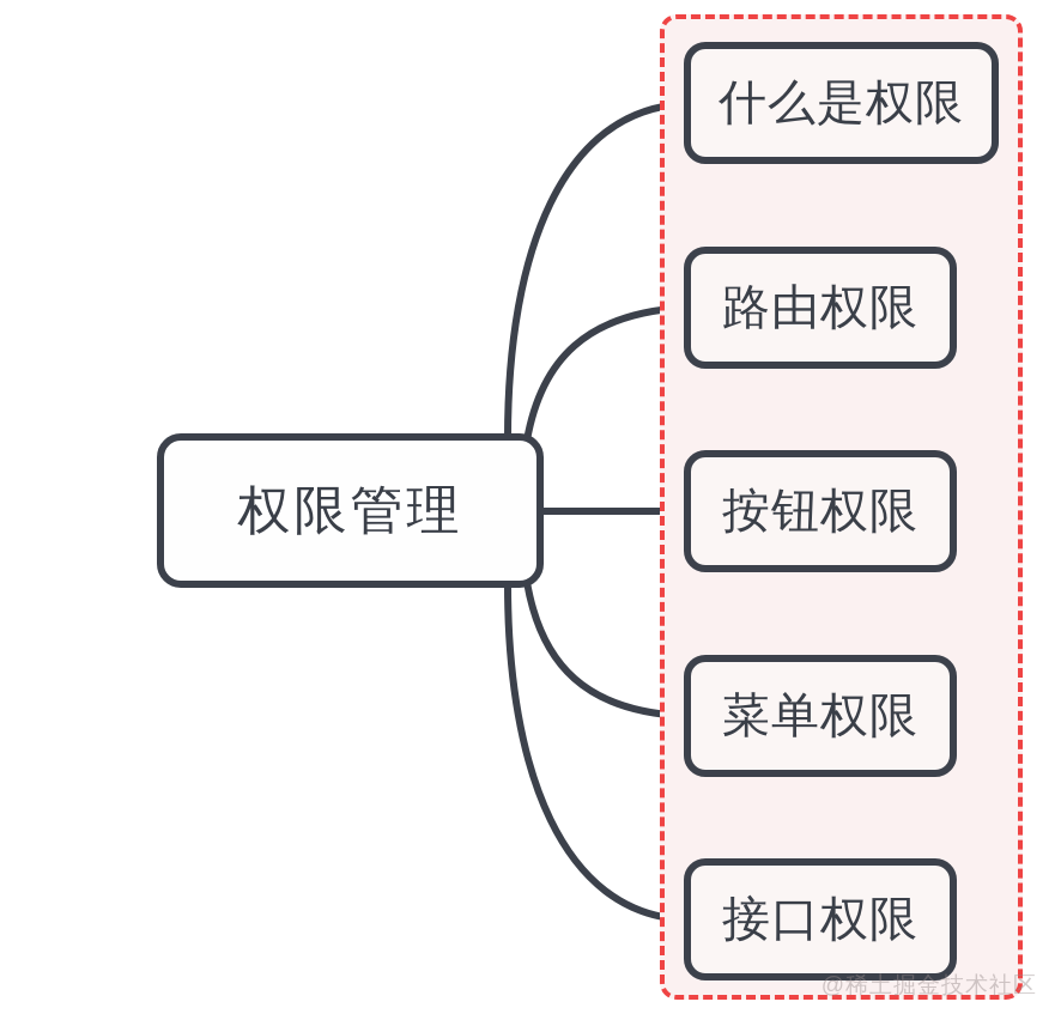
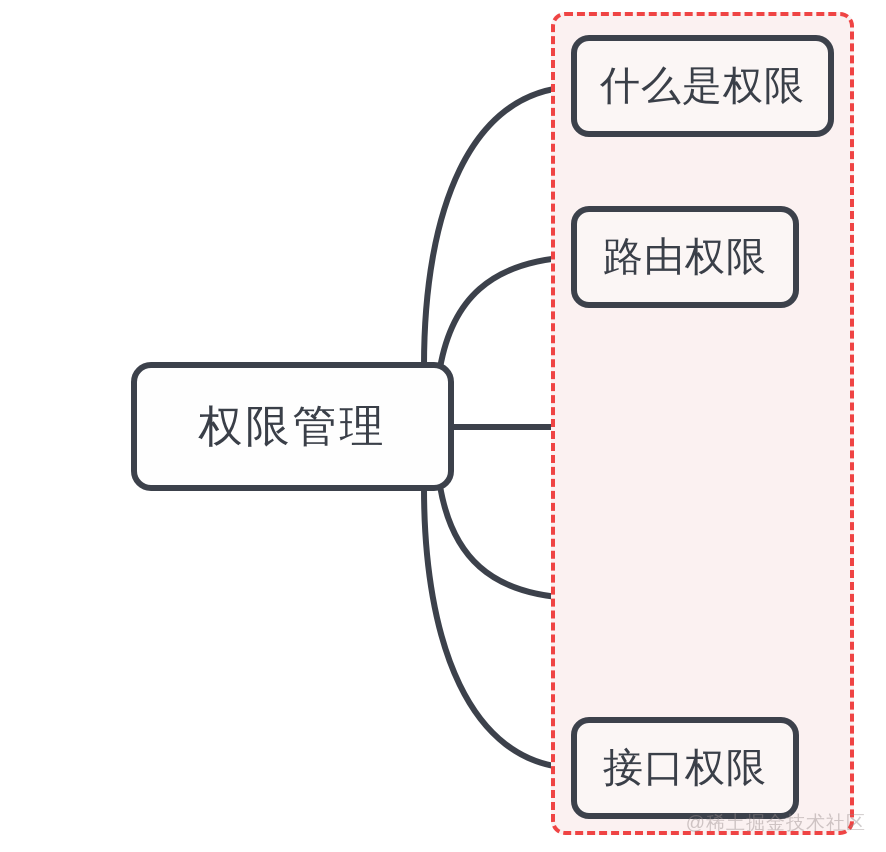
  权限管理
  什么是权限
  路由权限
- 按钮权限
- 菜单权限
  接口权限
  @稀土掘金技术社区
